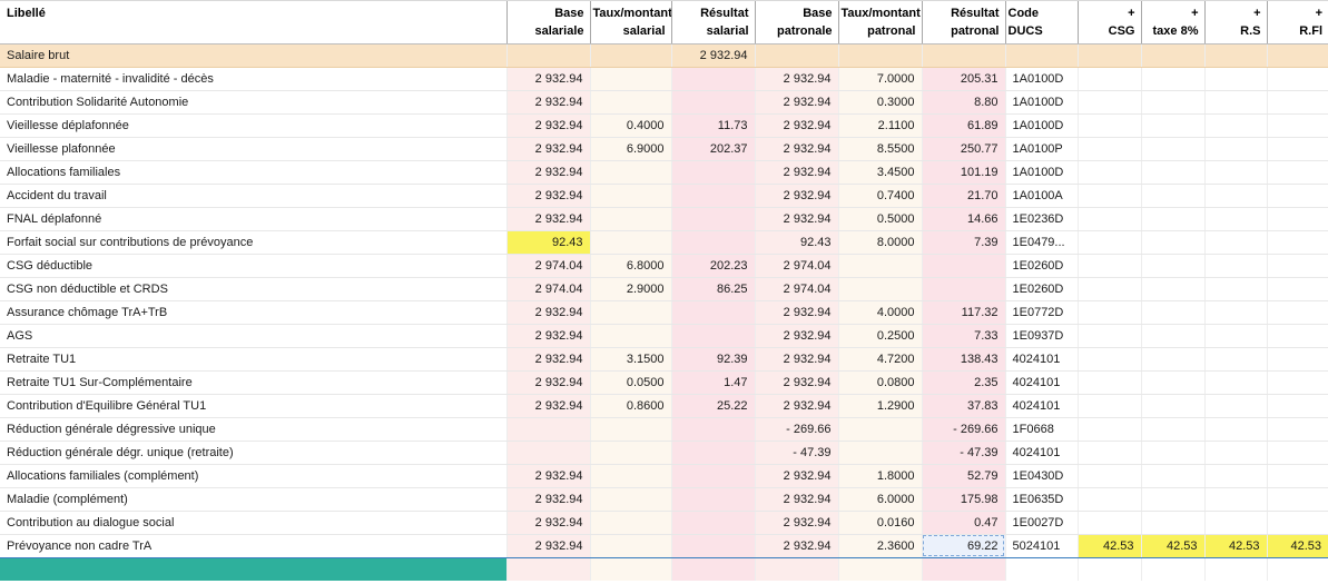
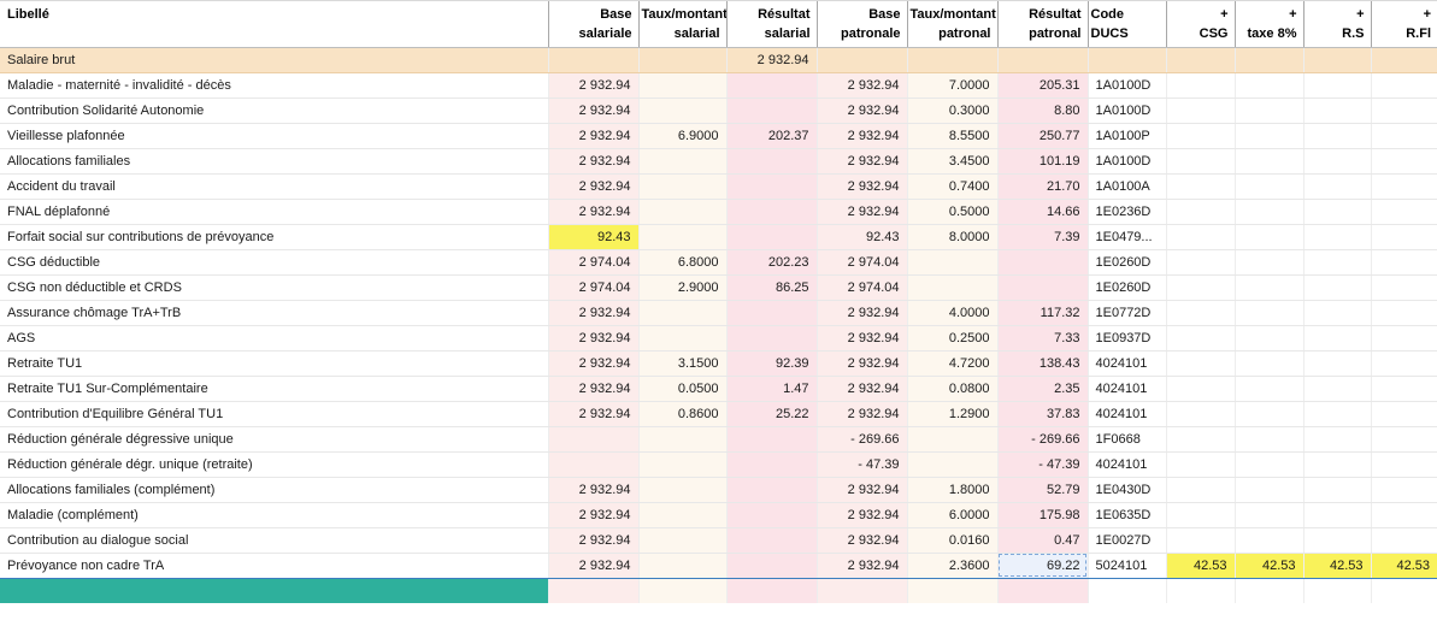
  Libellé	Base salariale	Taux/montant salarial	Résultat salarial	Base patronale	Taux/montant patronal	Résultat patronal	Code DUCS	+ CSG	+ taxe 8%	+ R.S	+ R.Fl
  Salaire brut			2 932.94
  Maladie - maternité - invalidité - décès	2 932.94			2 932.94	7.0000	205.31	1A0100D
  Contribution Solidarité Autonomie	2 932.94			2 932.94	0.3000	8.80	1A0100D
- Vieillesse déplafonnée	2 932.94	0.4000	11.73	2 932.94	2.1100	61.89	1A0100D
  Vieillesse plafonnée	2 932.94	6.9000	202.37	2 932.94	8.5500	250.77	1A0100P
  Allocations familiales	2 932.94			2 932.94	3.4500	101.19	1A0100D
  Accident du travail	2 932.94			2 932.94	0.7400	21.70	1A0100A
  FNAL déplafonné	2 932.94			2 932.94	0.5000	14.66	1E0236D
  Forfait social sur contributions de prévoyance	92.43			92.43	8.0000	7.39	1E0479...
  CSG déductible	2 974.04	6.8000	202.23	2 974.04			1E0260D
  CSG non déductible et CRDS	2 974.04	2.9000	86.25	2 974.04			1E0260D
  Assurance chômage TrA+TrB	2 932.94			2 932.94	4.0000	117.32	1E0772D
  AGS	2 932.94			2 932.94	0.2500	7.33	1E0937D
  Retraite TU1	2 932.94	3.1500	92.39	2 932.94	4.7200	138.43	4024101
  Retraite TU1 Sur-Complémentaire	2 932.94	0.0500	1.47	2 932.94	0.0800	2.35	4024101
  Contribution d'Equilibre Général TU1	2 932.94	0.8600	25.22	2 932.94	1.2900	37.83	4024101
  Réduction générale dégressive unique				- 269.66		- 269.66	1F0668
  Réduction générale dégr. unique (retraite)				- 47.39		- 47.39	4024101
  Allocations familiales (complément)	2 932.94			2 932.94	1.8000	52.79	1E0430D
  Maladie (complément)	2 932.94			2 932.94	6.0000	175.98	1E0635D
  Contribution au dialogue social	2 932.94			2 932.94	0.0160	0.47	1E0027D
  Prévoyance non cadre TrA	2 932.94			2 932.94	2.3600	69.22	5024101	42.53	42.53	42.53	42.53
